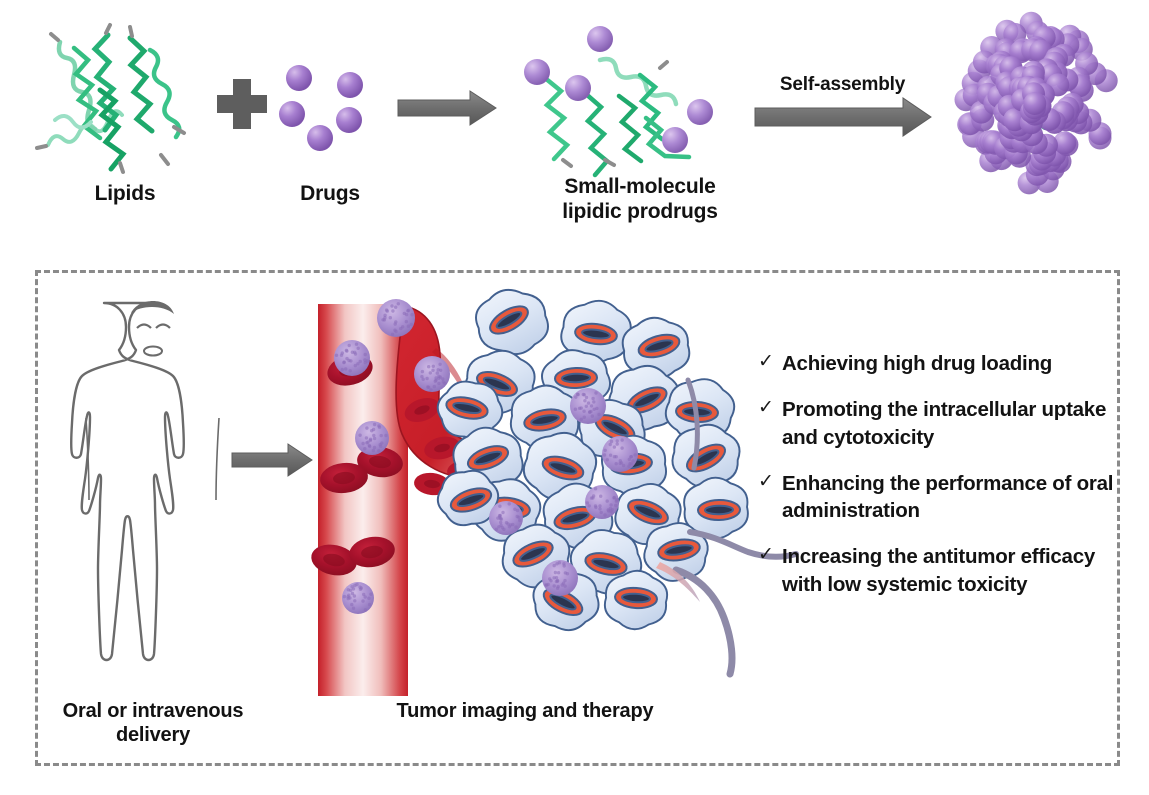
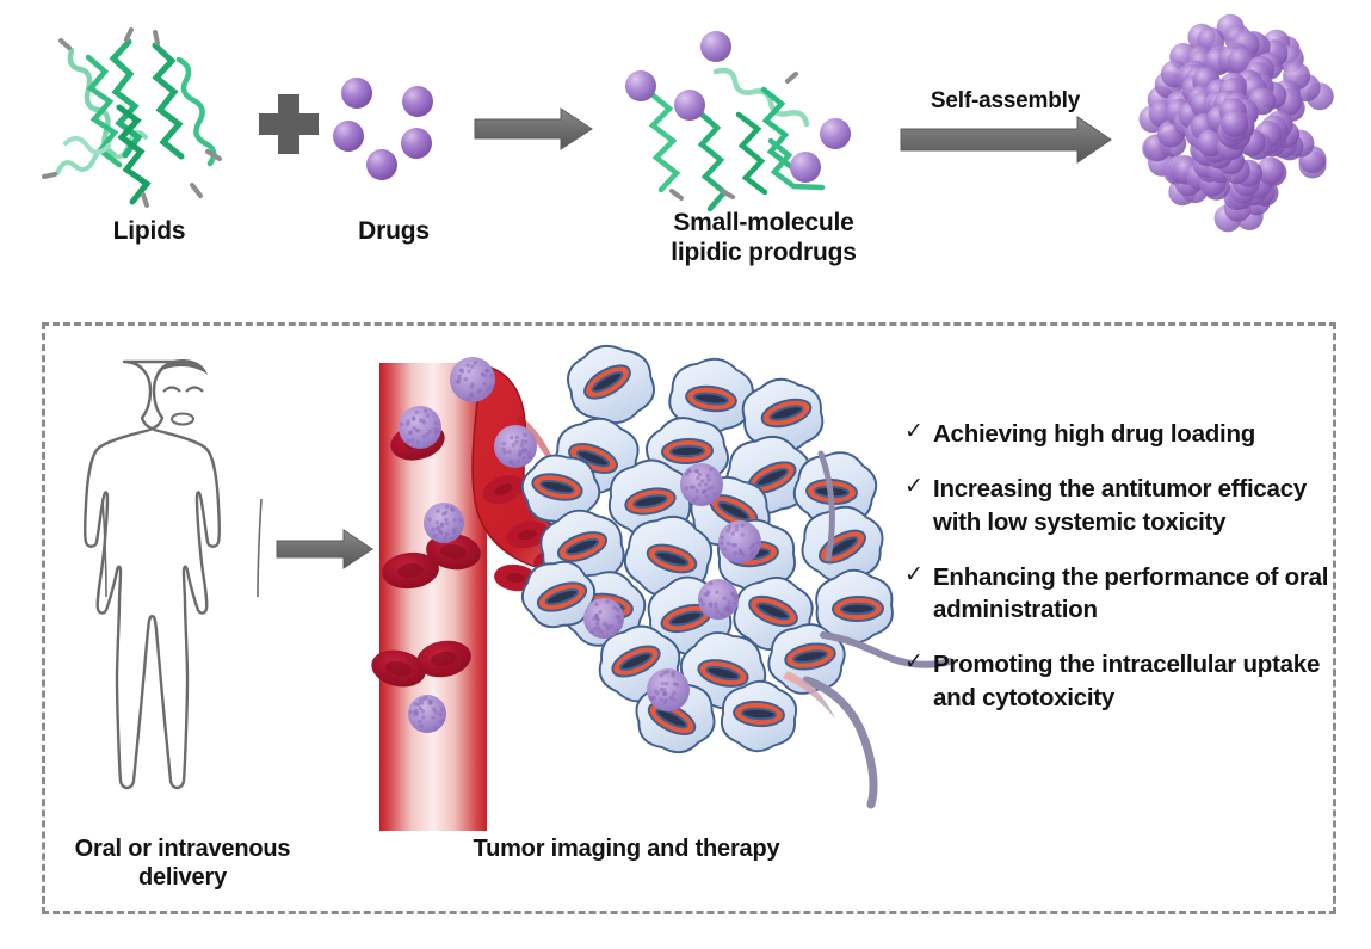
  Lipids
  Drugs
  Small-molecule
  lipidic prodrugs
  Self-assembly
  Oral or intravenous
  delivery
  Tumor imaging and therapy
  ✓
  Achieving high drug loading
  ✓
- Promoting the intracellular uptake and cytotoxicity
+ Increasing the antitumor efficacy with low systemic toxicity
  ✓
  Enhancing the performance of oral administration
  ✓
- Increasing the antitumor efficacy with low systemic toxicity
+ Promoting the intracellular uptake and cytotoxicity
